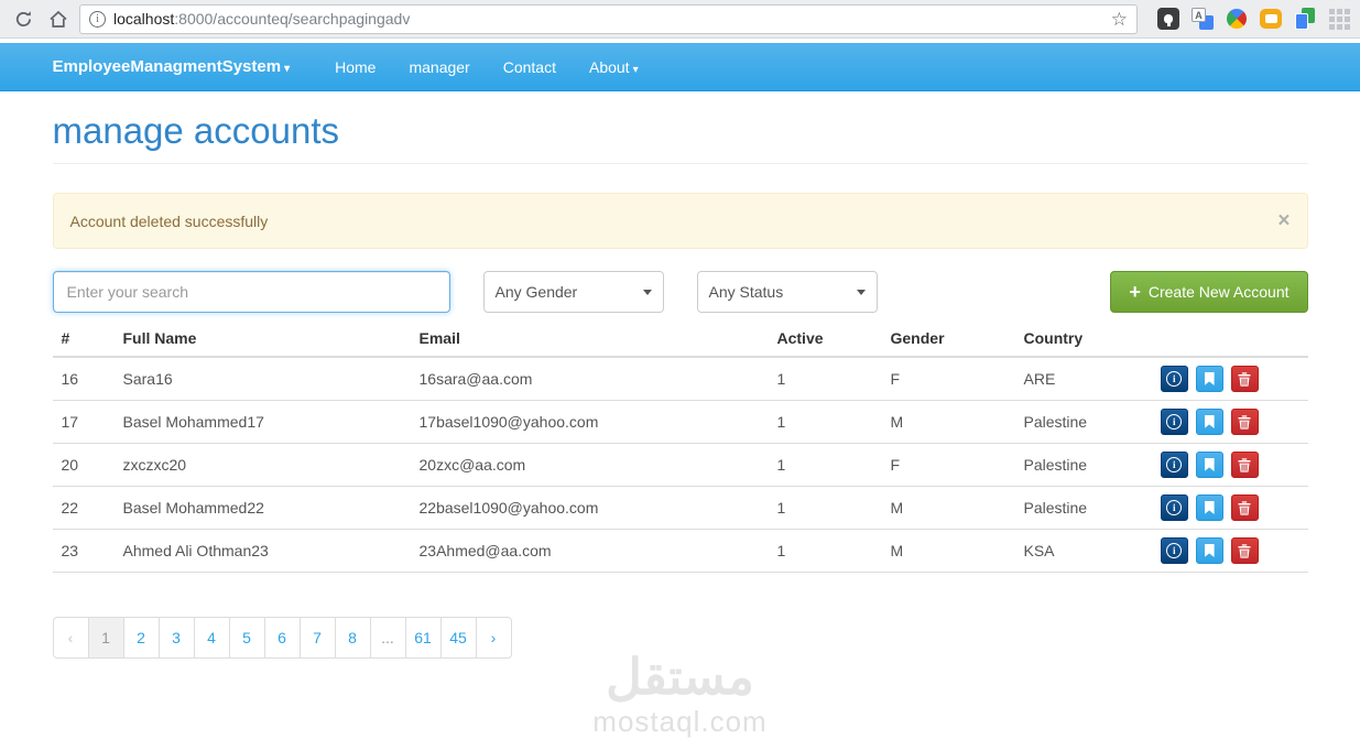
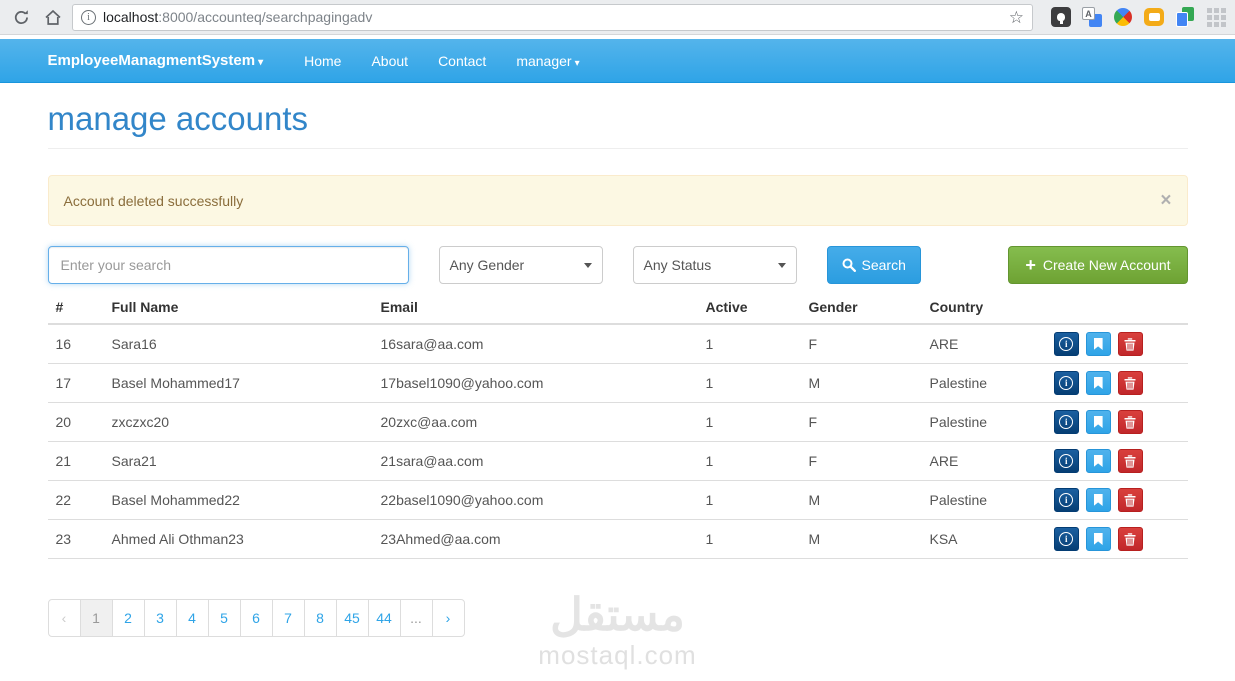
  i
  localhost:8000/accounteq/searchpagingadv
  ☆
  A
  EmployeeManagmentSystem ▾
  Home
- manager
+ About
  Contact
- About ▾
+ manager ▾
  manage accounts
  Account deleted successfully
  ×
  Enter your search
  Any Gender
  Any Status
+ Search
  +
  Create New Account
  #	Full Name	Email	Active	Gender	Country
  16	Sara16	16sara@aa.com	1	F	ARE	i
  17	Basel Mohammed17	17basel1090@yahoo.com	1	M	Palestine	i
  20	zxczxc20	20zxc@aa.com	1	F	Palestine	i
+ 21	Sara21	21sara@aa.com	1	F	ARE	i
  22	Basel Mohammed22	22basel1090@yahoo.com	1	M	Palestine	i
  23	Ahmed Ali Othman23	23Ahmed@aa.com	1	M	KSA	i
  ‹
  1
  2
  3
  4
  5
  6
  7
  8
- ...
+ 45
- 61
+ 44
- 45
+ ...
  ›
  مستقل
  mostaql.com
